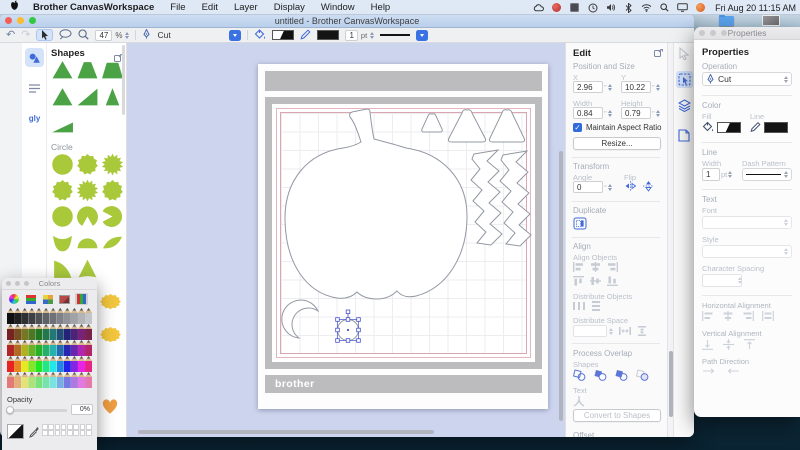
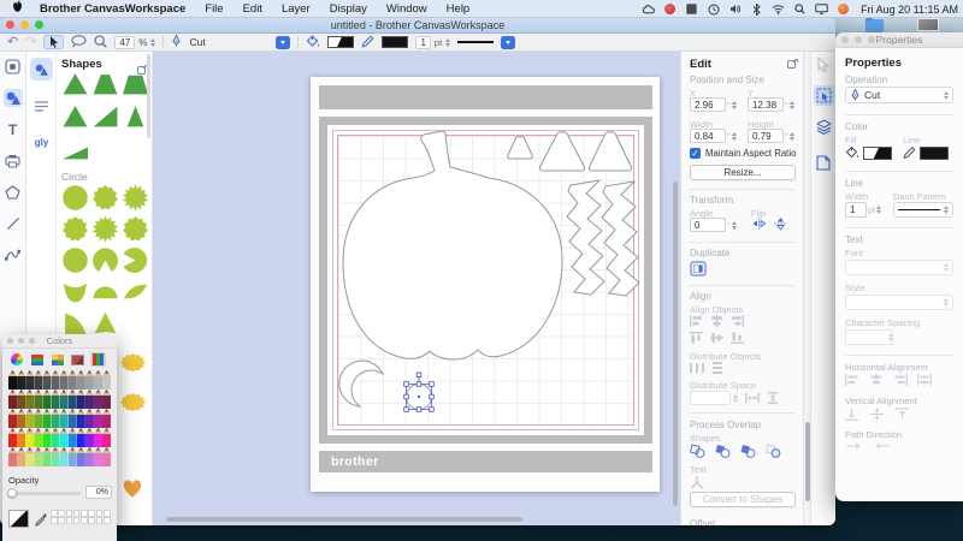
  Brother CanvasWorkspace
  File
  Edit
  Layer
  Display
  Window
  Help
  Fri Aug 20 11:15 AM
  untitled - Brother CanvasWorkspace
  ↶
  ↷
  47
  %
  Cut
  1
  pt
+ T
  gly
  Shapes
  Circle
  brother
  Edit
  Position and Size
  X
  Y
  2.96
  "
- 10.22
+ 12.38
  "
  Width
  Height
  0.84
  "
  0.79
  "
  ✓
  Maintain Aspect Ratio
  Resize...
  Transform
  Angle
  Flip
  0
  °
  Duplicate
  Align
  Align Objects
  Distribute Objects
  Distribute Space
  Process Overlap
  Shapes
  Text
  Convert to Shapes
  Offset
  Properties
  Properties
  Operation
  Cut
  Color
  Fill
  Line
  Line
  Width
  Dash Pattern
  1
  pt
  Text
  Font
  Style
  Character Spacing
  Horizontal Alignment
  Vertical Alignment
  Path Direction
  Colors
  Opacity
